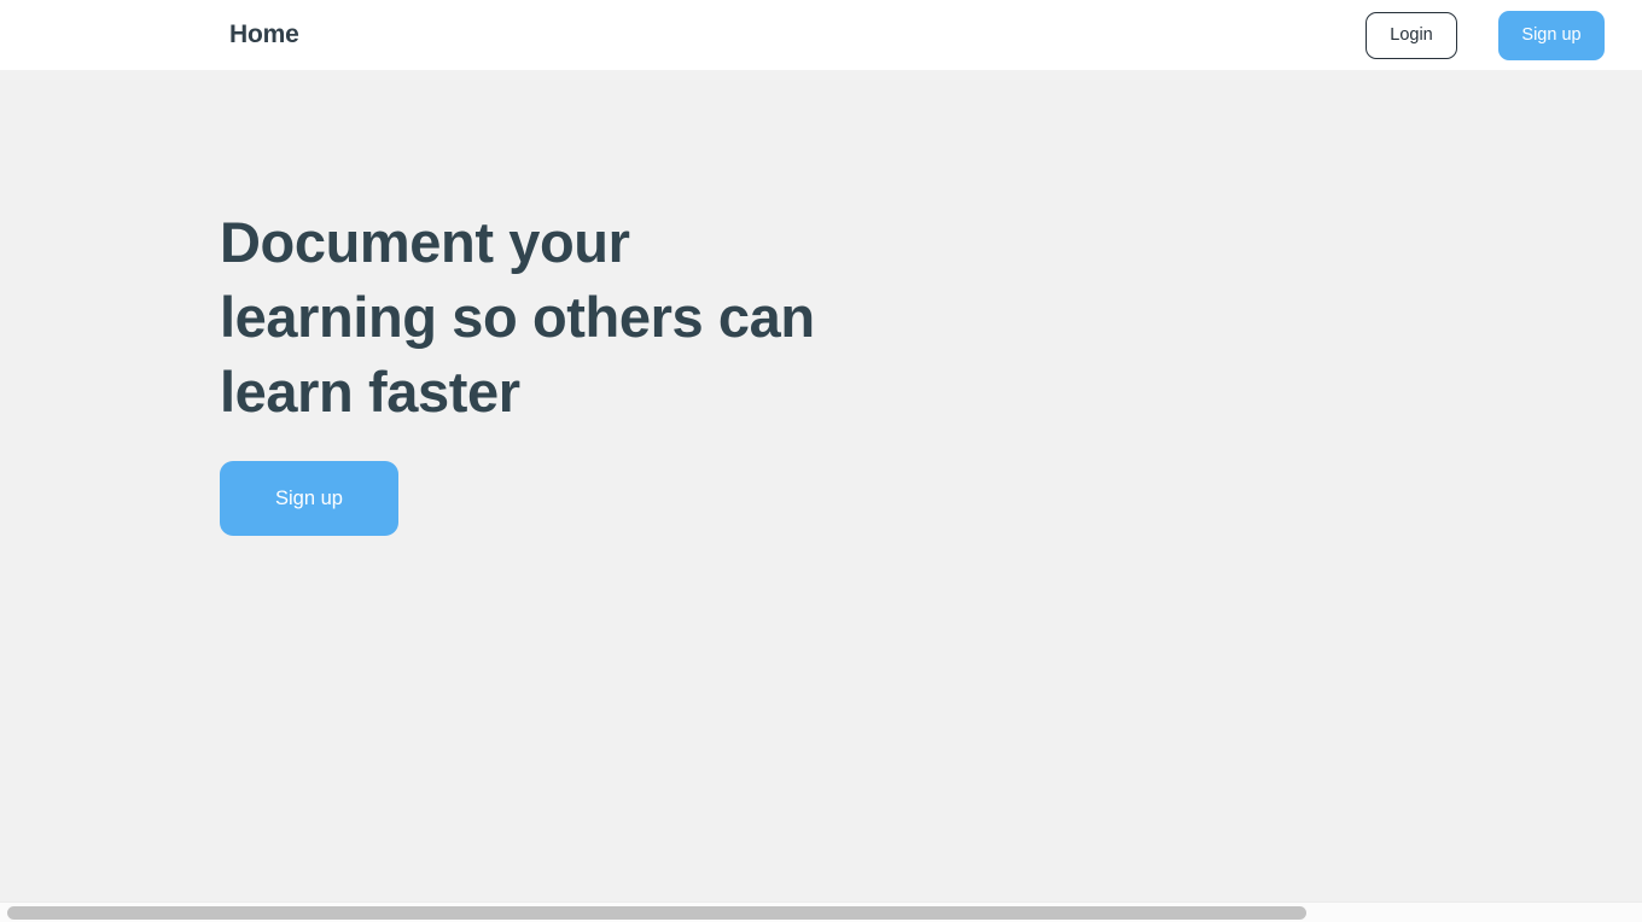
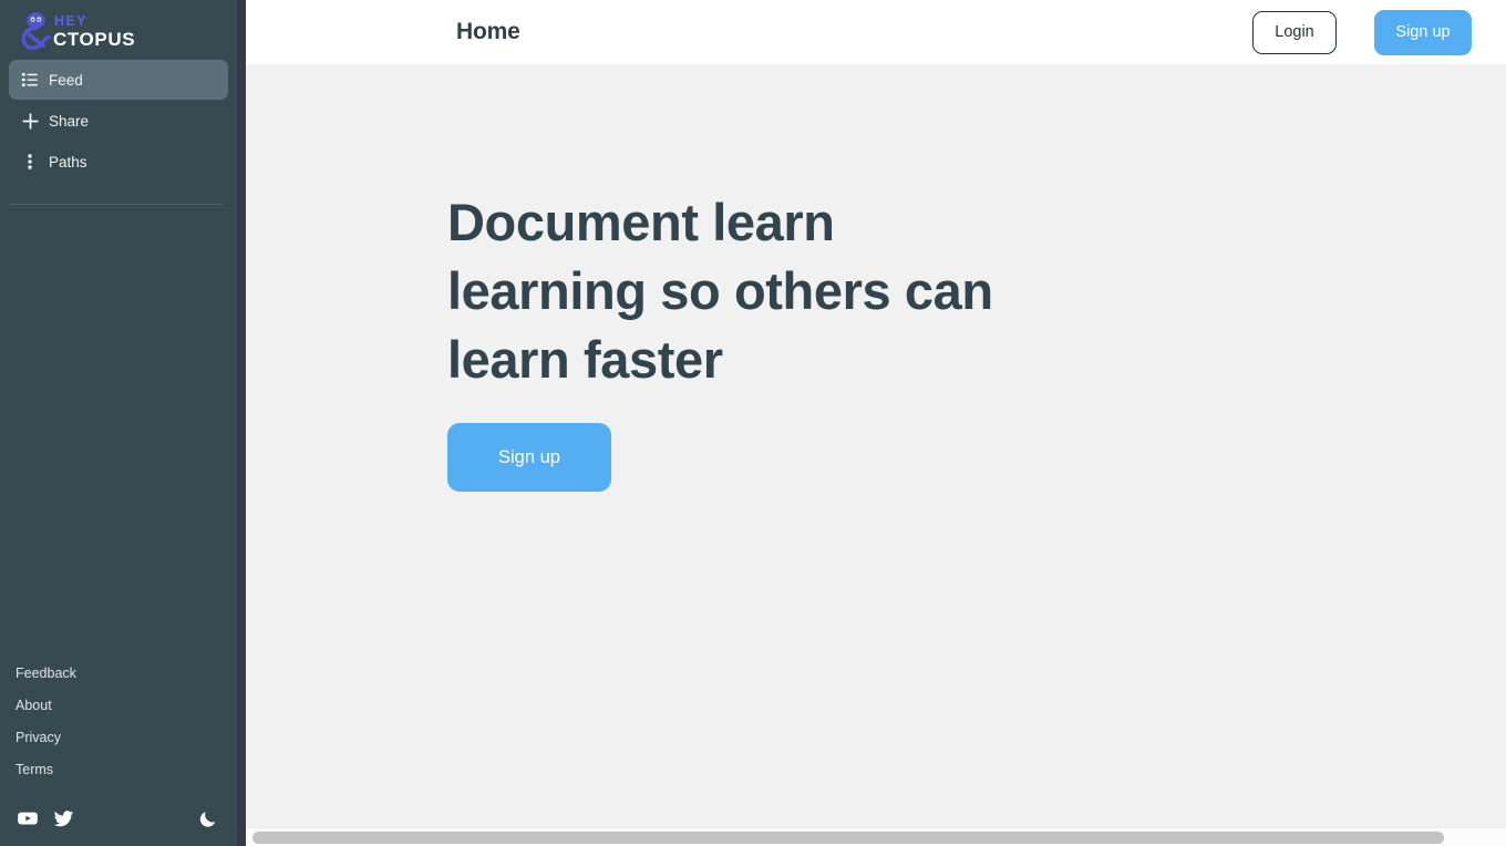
+ HEY
+ CTOPUS
+ Feed
+ Share
+ Paths
+ Feedback
+ About
+ Privacy
+ Terms
  Home
  Login
  Sign up
- Document your learning so others can learn faster
+ Document learn learning so others can learn faster
  Sign up
